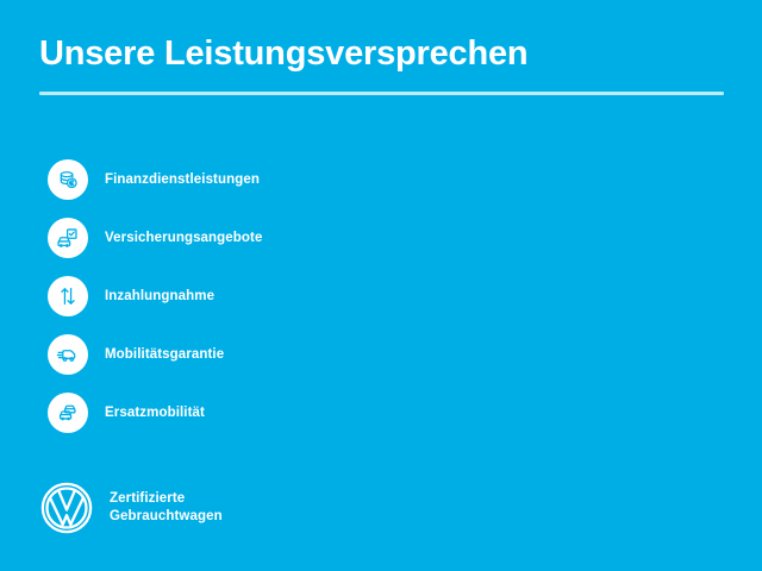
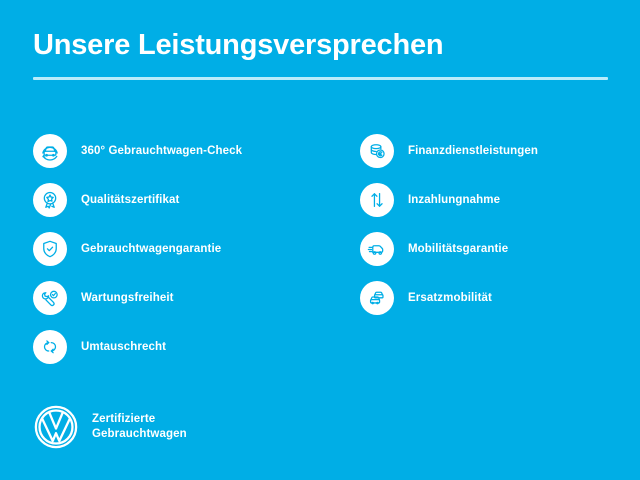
  Unsere Leistungsversprechen
+ 360° Gebrauchtwagen-Check
+ Qualitätszertifikat
+ Gebrauchtwagengarantie
+ Wartungsfreiheit
+ Umtauschrecht
  Finanzdienstleistungen
- Versicherungsangebote
  Inzahlungnahme
  Mobilitätsgarantie
  Ersatzmobilität
  Zertifizierte
  Gebrauchtwagen
